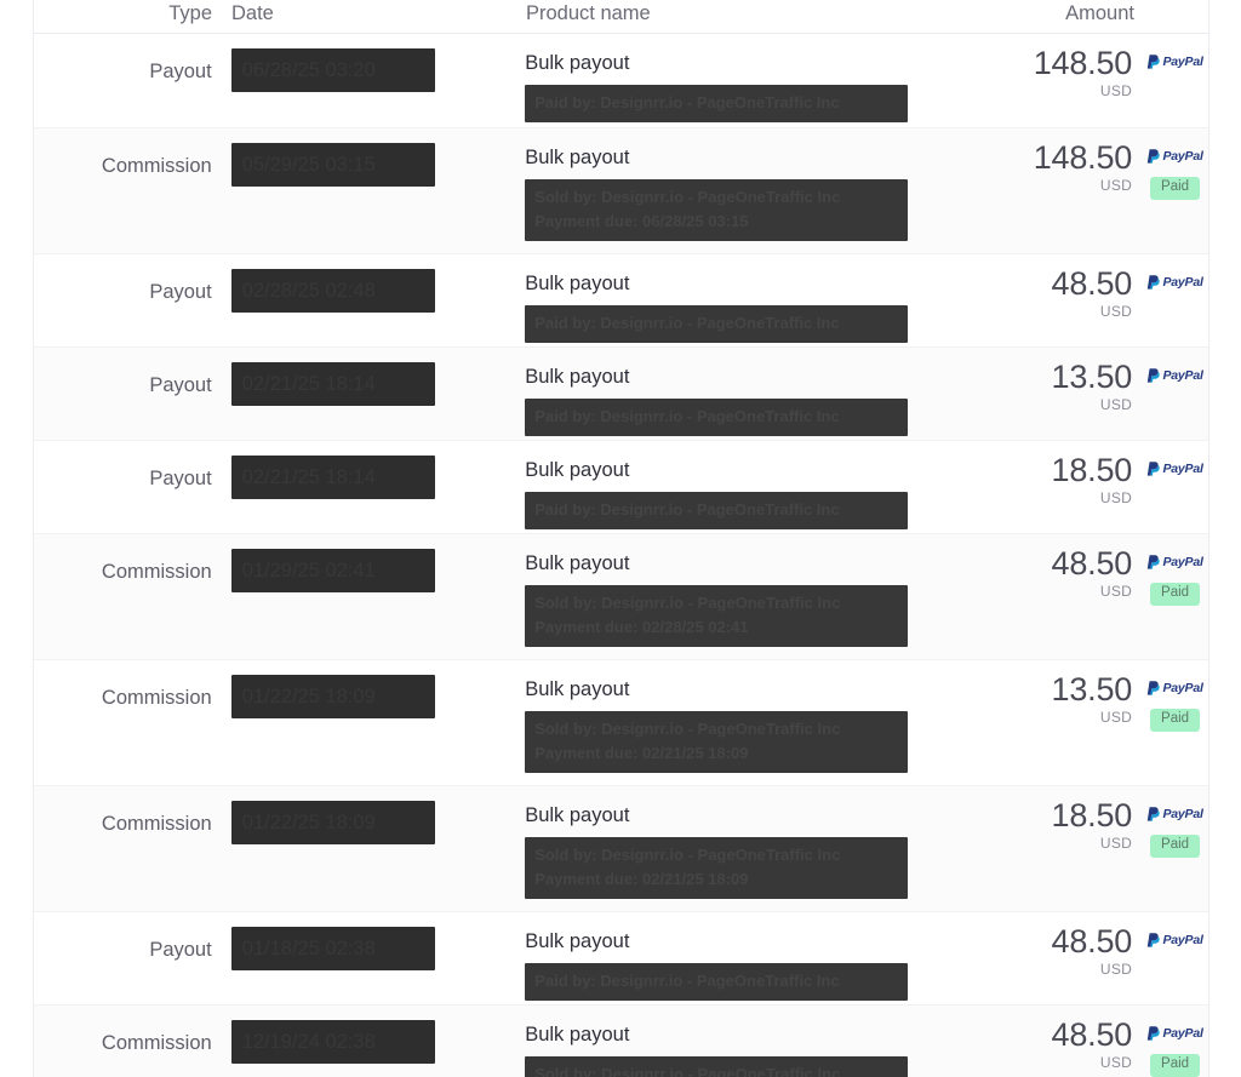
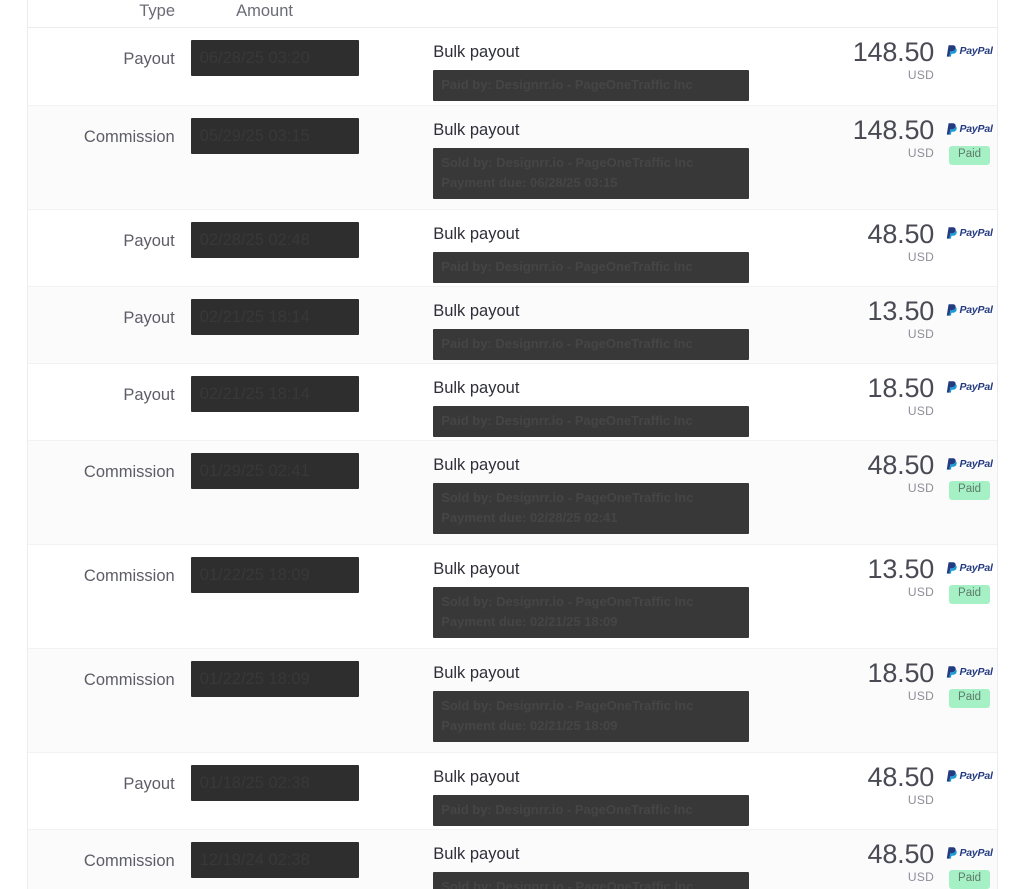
  Type
- Date
- Product name
  Amount
  Payout
  Bulk payout
  148.50
  USD
  PayPal
  Commission
  Bulk payout
  148.50
  USD
  PayPal
  Paid
  Payout
  Bulk payout
  48.50
  USD
  PayPal
  Payout
  Bulk payout
  13.50
  USD
  PayPal
  Payout
  Bulk payout
  18.50
  USD
  PayPal
  Commission
  Bulk payout
  48.50
  USD
  PayPal
  Paid
  Commission
  Bulk payout
  13.50
  USD
  PayPal
  Paid
  Commission
  Bulk payout
  18.50
  USD
  PayPal
  Paid
  Payout
  Bulk payout
  48.50
  USD
  PayPal
  Commission
  Bulk payout
  48.50
  USD
  PayPal
  Paid
